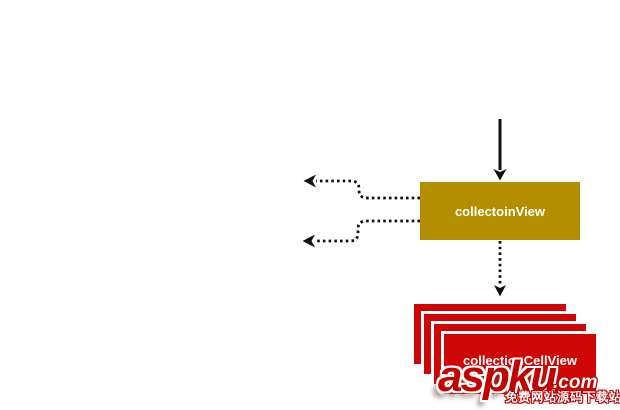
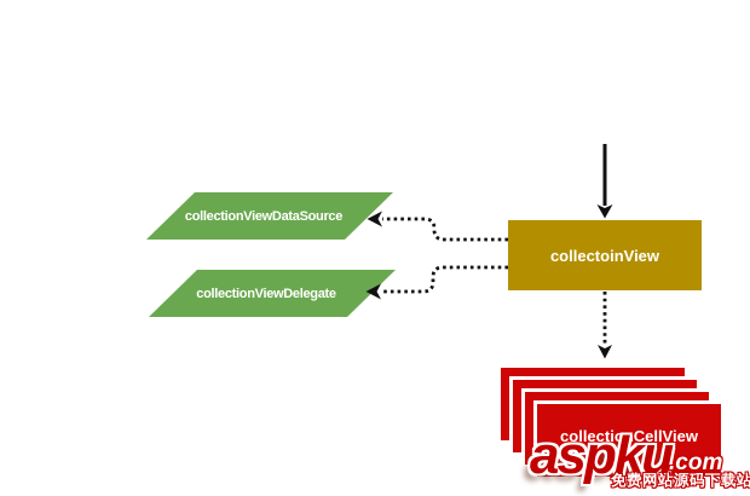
  collectoinView
+ collectionViewDataSource
+ collectionViewDelegate
  collectionCellView
  aspku
  .com
  免费网站源码下载站
